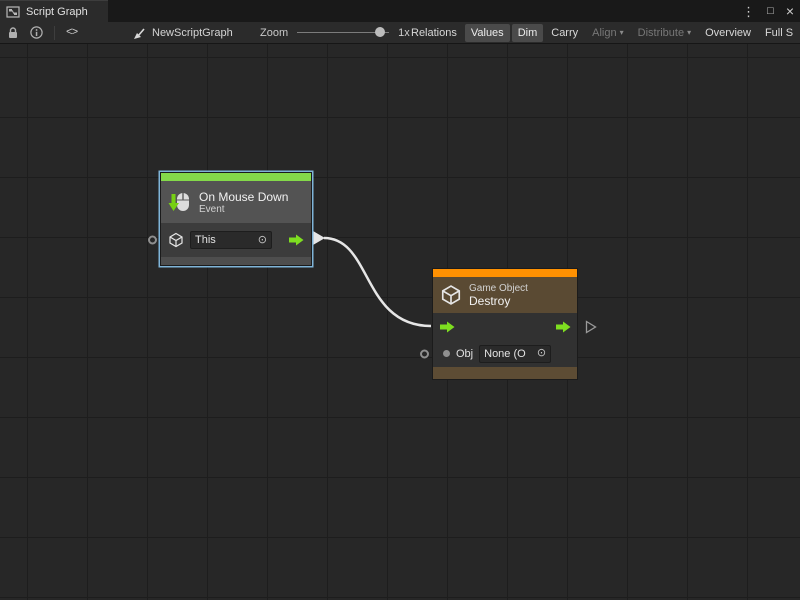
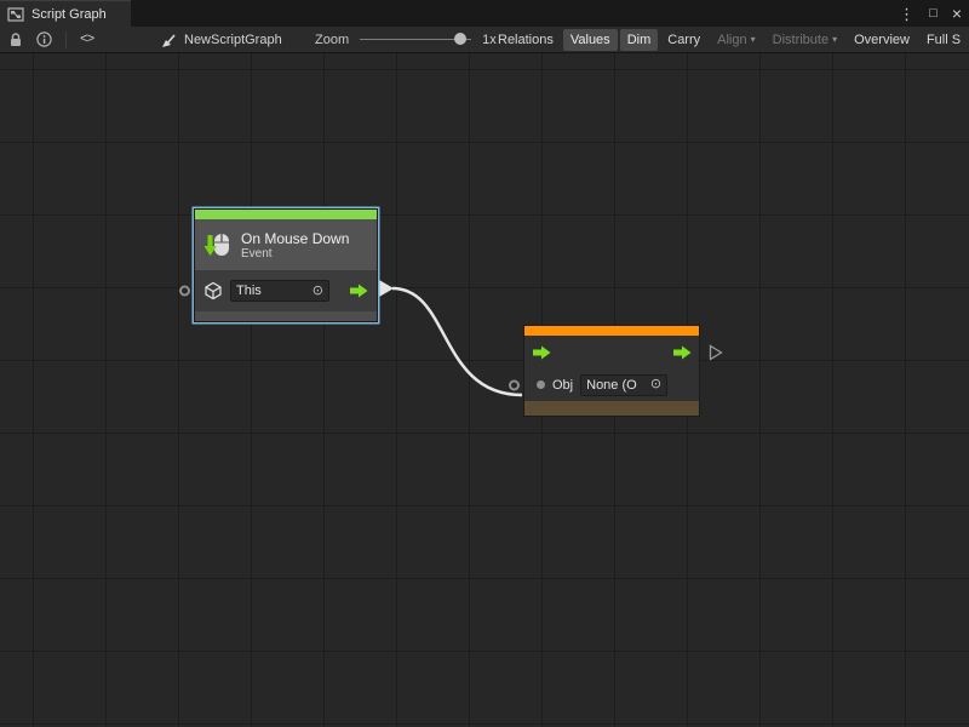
  Script Graph
  ⋮
  □
  ×
  <>
  NewScriptGraph
  Zoom
  1x
  Relations
  Values
  Dim
  Carry
  Align
  ▾
  Distribute
  ▾
  Overview
  Full S
  On Mouse Down
  Event
  This
  ⊙
- Game Object
- Destroy
  Obj
  None (O
  ⊙
